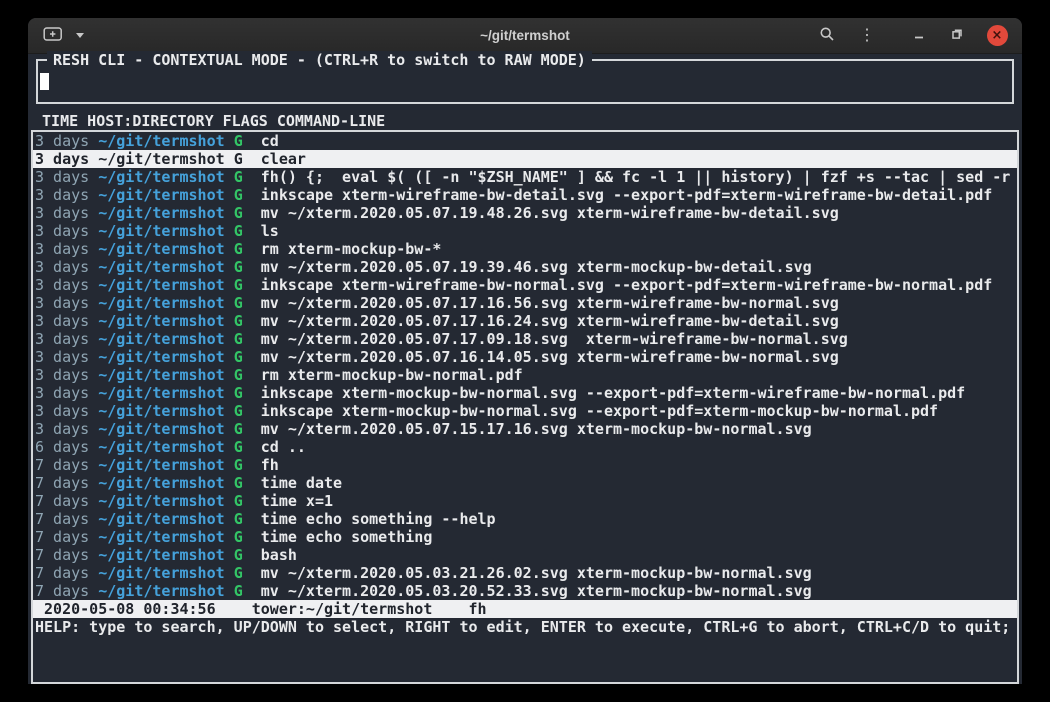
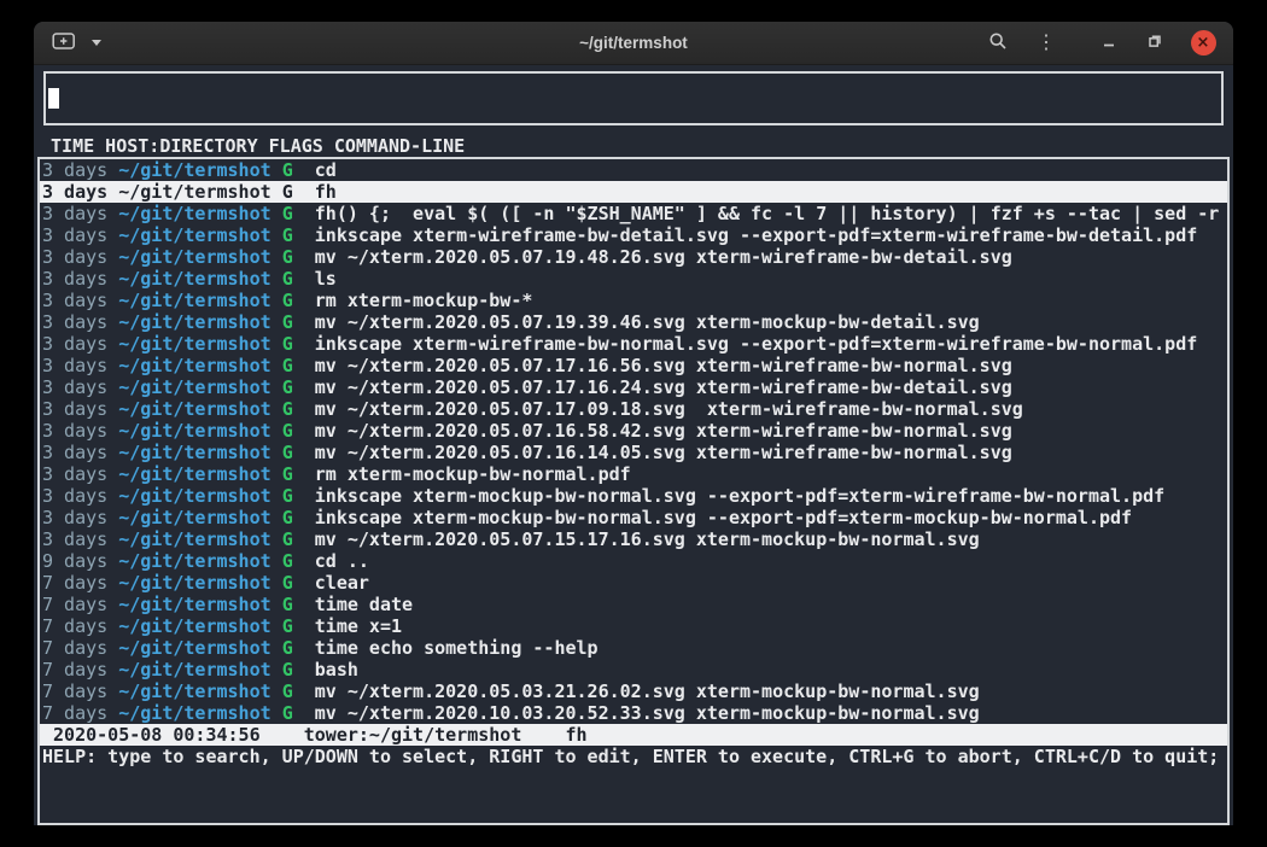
  ~/git/termshot
  ⋮
  ×
- RESH CLI - CONTEXTUAL MODE - (CTRL+R to switch to RAW MODE)
  TIME HOST:DIRECTORY FLAGS COMMAND-LINE
  3 days ~/git/termshot G cd
- 3 days ~/git/termshot G clear
+ 3 days ~/git/termshot G fh
- 3 days ~/git/termshot G fh() {; eval $( ([ -n "$ZSH_NAME" ] && fc -l 1 || history) | fzf +s --tac | sed -r
+ 3 days ~/git/termshot G fh() {; eval $( ([ -n "$ZSH_NAME" ] && fc -l 7 || history) | fzf +s --tac | sed -r
  3 days ~/git/termshot G inkscape xterm-wireframe-bw-detail.svg --export-pdf=xterm-wireframe-bw-detail.pdf
  3 days ~/git/termshot G mv ~/xterm.2020.05.07.19.48.26.svg xterm-wireframe-bw-detail.svg
  3 days ~/git/termshot G ls
  3 days ~/git/termshot G rm xterm-mockup-bw-*
  3 days ~/git/termshot G mv ~/xterm.2020.05.07.19.39.46.svg xterm-mockup-bw-detail.svg
  3 days ~/git/termshot G inkscape xterm-wireframe-bw-normal.svg --export-pdf=xterm-wireframe-bw-normal.pdf
  3 days ~/git/termshot G mv ~/xterm.2020.05.07.17.16.56.svg xterm-wireframe-bw-normal.svg
  3 days ~/git/termshot G mv ~/xterm.2020.05.07.17.16.24.svg xterm-wireframe-bw-detail.svg
  3 days ~/git/termshot G mv ~/xterm.2020.05.07.17.09.18.svg xterm-wireframe-bw-normal.svg
+ 3 days ~/git/termshot G mv ~/xterm.2020.05.07.16.58.42.svg xterm-wireframe-bw-normal.svg
  3 days ~/git/termshot G mv ~/xterm.2020.05.07.16.14.05.svg xterm-wireframe-bw-normal.svg
  3 days ~/git/termshot G rm xterm-mockup-bw-normal.pdf
  3 days ~/git/termshot G inkscape xterm-mockup-bw-normal.svg --export-pdf=xterm-wireframe-bw-normal.pdf
  3 days ~/git/termshot G inkscape xterm-mockup-bw-normal.svg --export-pdf=xterm-mockup-bw-normal.pdf
  3 days ~/git/termshot G mv ~/xterm.2020.05.07.15.17.16.svg xterm-mockup-bw-normal.svg
- 6 days ~/git/termshot G cd ..
+ 9 days ~/git/termshot G cd ..
- 7 days ~/git/termshot G fh
+ 7 days ~/git/termshot G clear
  7 days ~/git/termshot G time date
  7 days ~/git/termshot G time x=1
  7 days ~/git/termshot G time echo something --help
- 7 days ~/git/termshot G time echo something
  7 days ~/git/termshot G bash
  7 days ~/git/termshot G mv ~/xterm.2020.05.03.21.26.02.svg xterm-mockup-bw-normal.svg
- 7 days ~/git/termshot G mv ~/xterm.2020.05.03.20.52.33.svg xterm-mockup-bw-normal.svg
+ 7 days ~/git/termshot G mv ~/xterm.2020.10.03.20.52.33.svg xterm-mockup-bw-normal.svg
  2020-05-08 00:34:56 tower:~/git/termshot fh
  HELP: type to search, UP/DOWN to select, RIGHT to edit, ENTER to execute, CTRL+G to abort, CTRL+C/D to quit;
